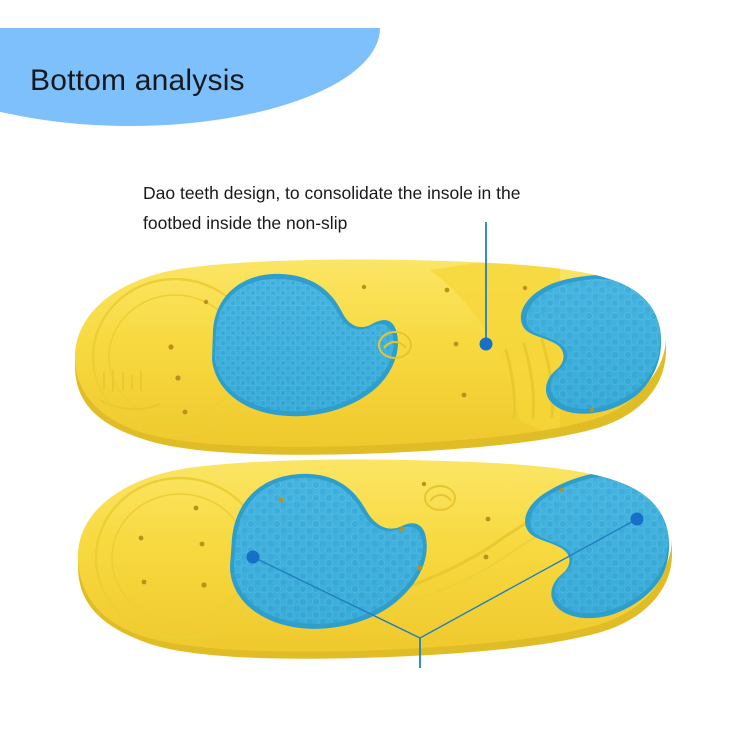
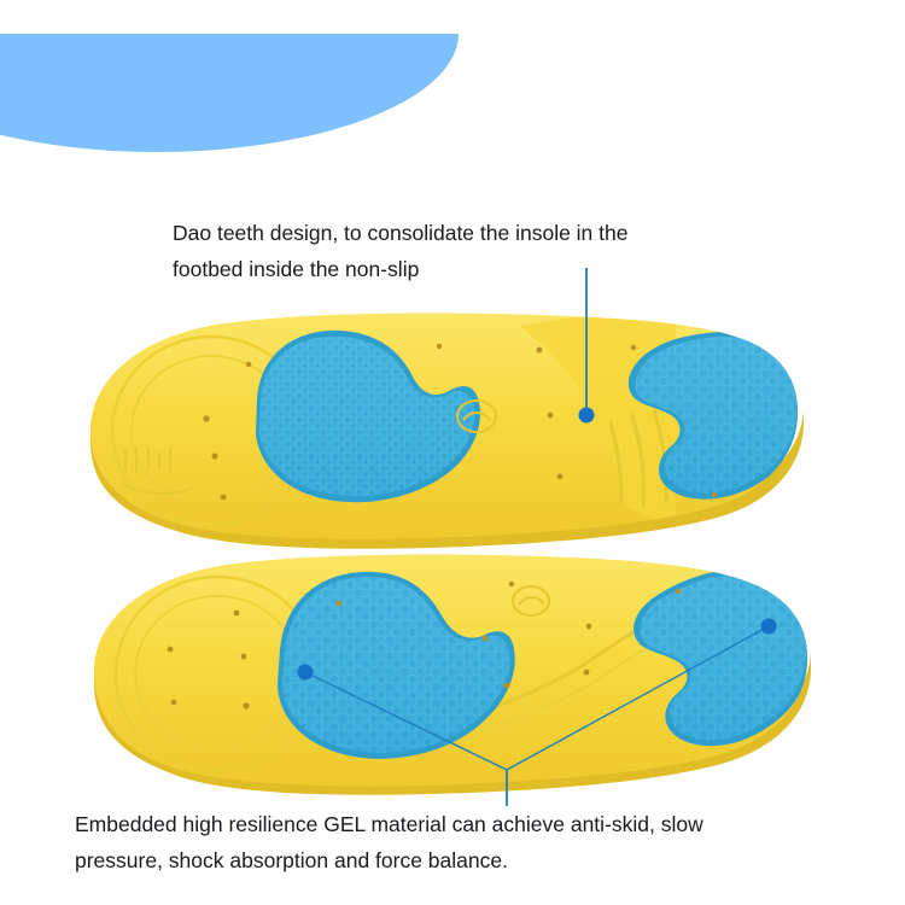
- Bottom analysis
  Dao teeth design, to consolidate the insole in the
  footbed inside the non-slip
+ Embedded high resilience GEL material can achieve anti-skid, slow
+ pressure, shock absorption and force balance.
